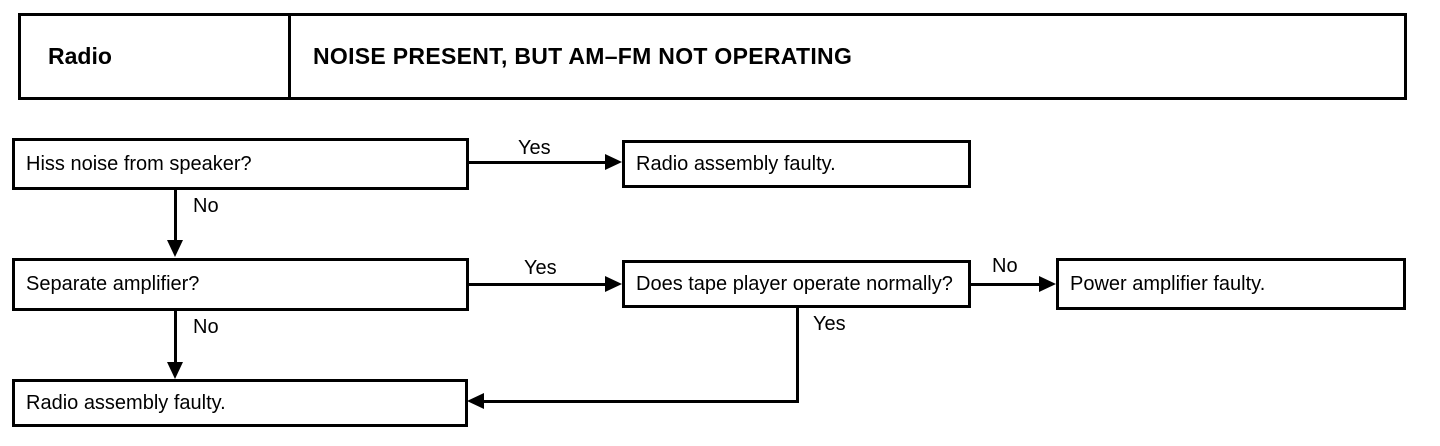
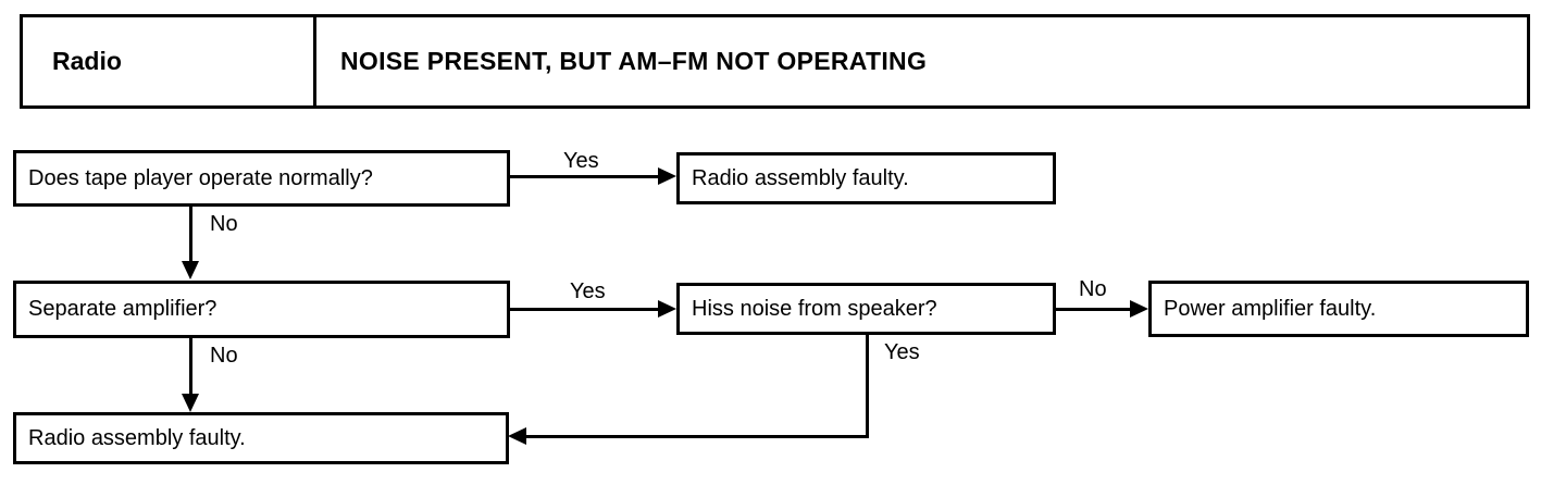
  Radio
  NOISE PRESENT, BUT AM–FM NOT OPERATING
- Hiss noise from speaker?
+ Does tape player operate normally?
  Radio assembly faulty.
  Separate amplifier?
- Does tape player operate normally?
+ Hiss noise from speaker?
  Power amplifier faulty.
  Radio assembly faulty.
  Yes
  No
  Yes
  No
  No
  Yes
